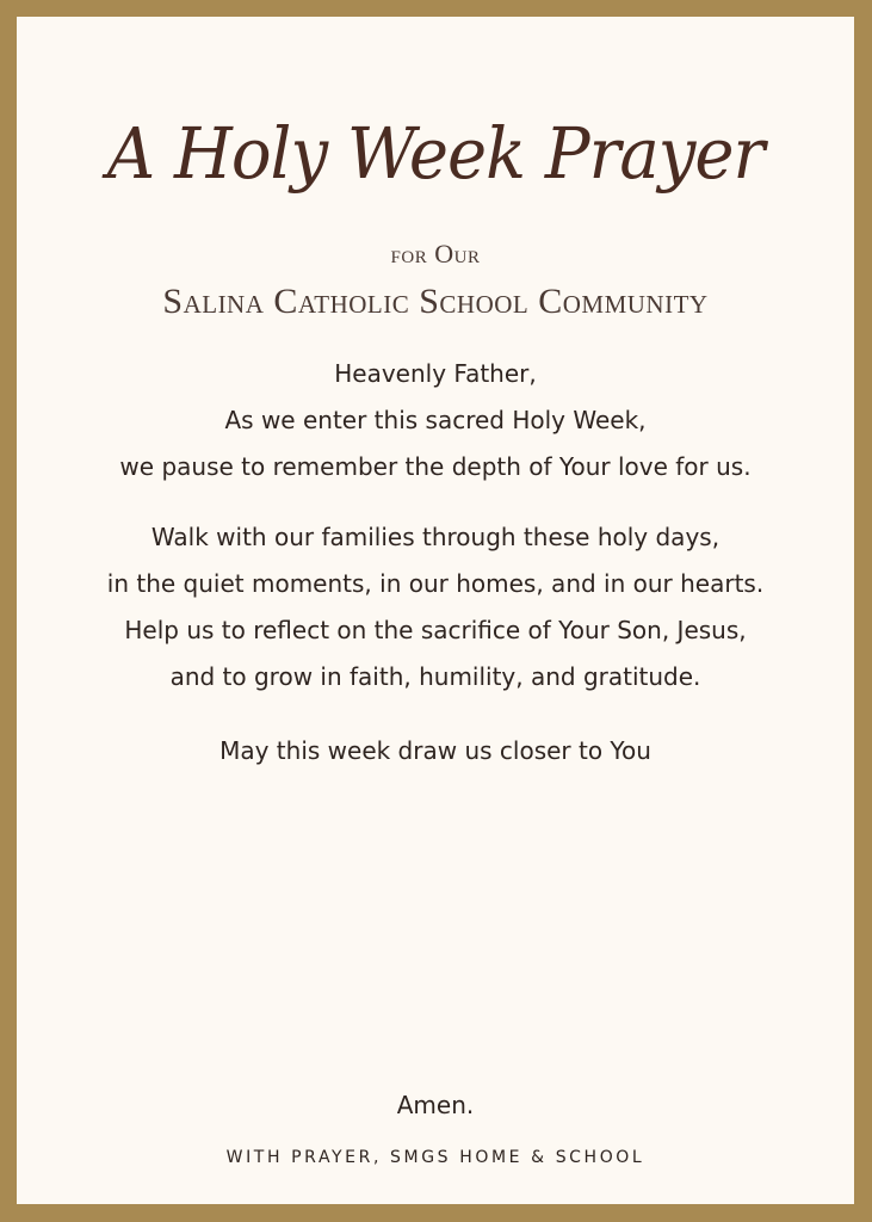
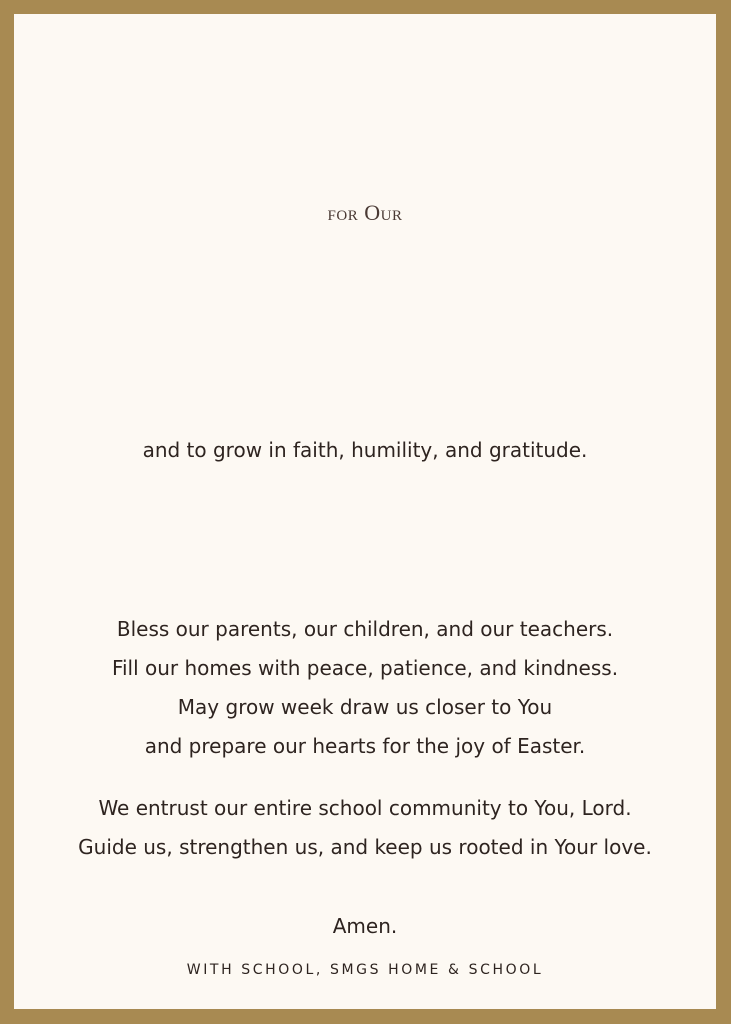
- A Holy Week Prayer
  for Our
- Salina Catholic School Community
- Heavenly Father,
- As we enter this sacred Holy Week,
- we pause to remember the depth of Your love for us.
- Walk with our families through these holy days,
- in the quiet moments, in our homes, and in our hearts.
- Help us to reflect on the sacrifice of Your Son, Jesus,
  and to grow in faith, humility, and gratitude.
+ Bless our parents, our children, and our teachers.
+ Fill our homes with peace, patience, and kindness.
- May this week draw us closer to You
+ May grow week draw us closer to You
+ and prepare our hearts for the joy of Easter.
+ We entrust our entire school community to You, Lord.
+ Guide us, strengthen us, and keep us rooted in Your love.
  Amen.
- WITH PRAYER, SMGS HOME & SCHOOL
+ WITH SCHOOL, SMGS HOME & SCHOOL
